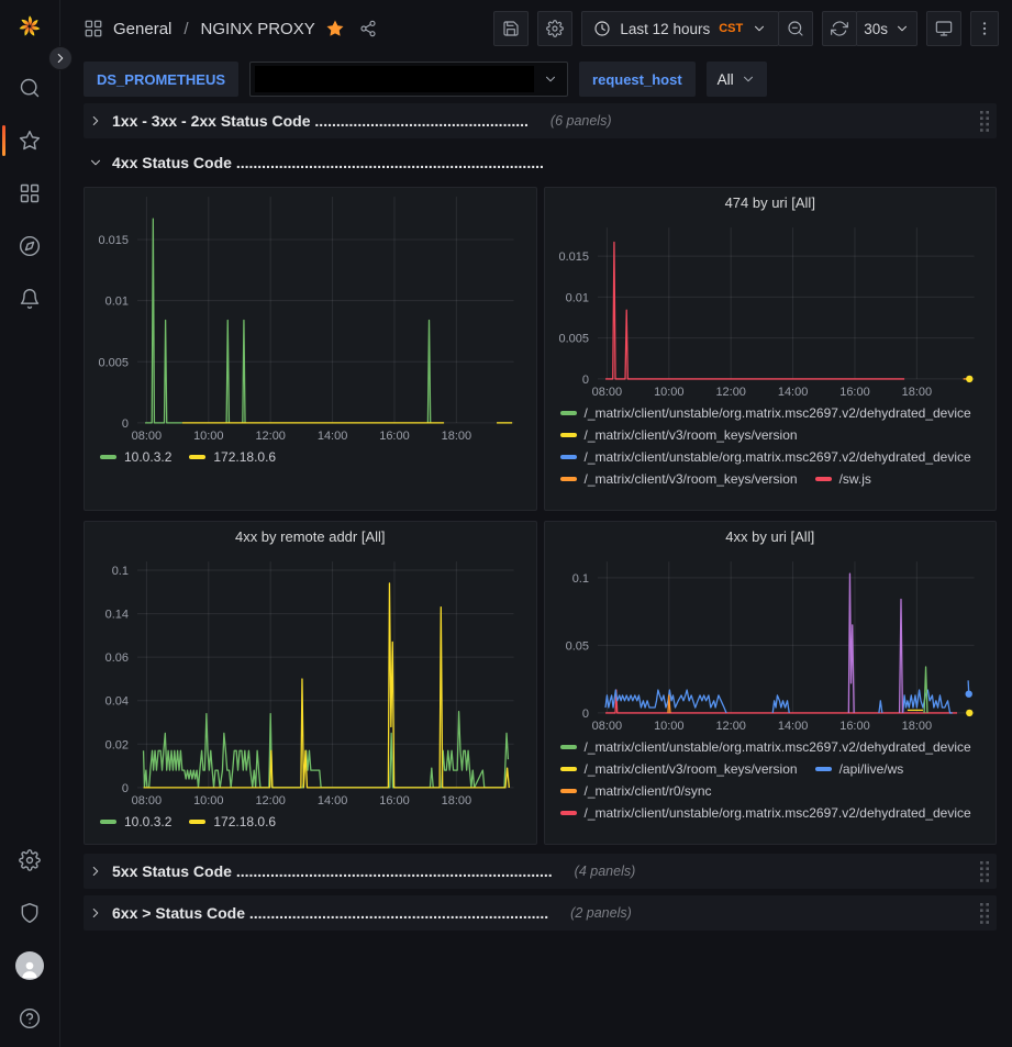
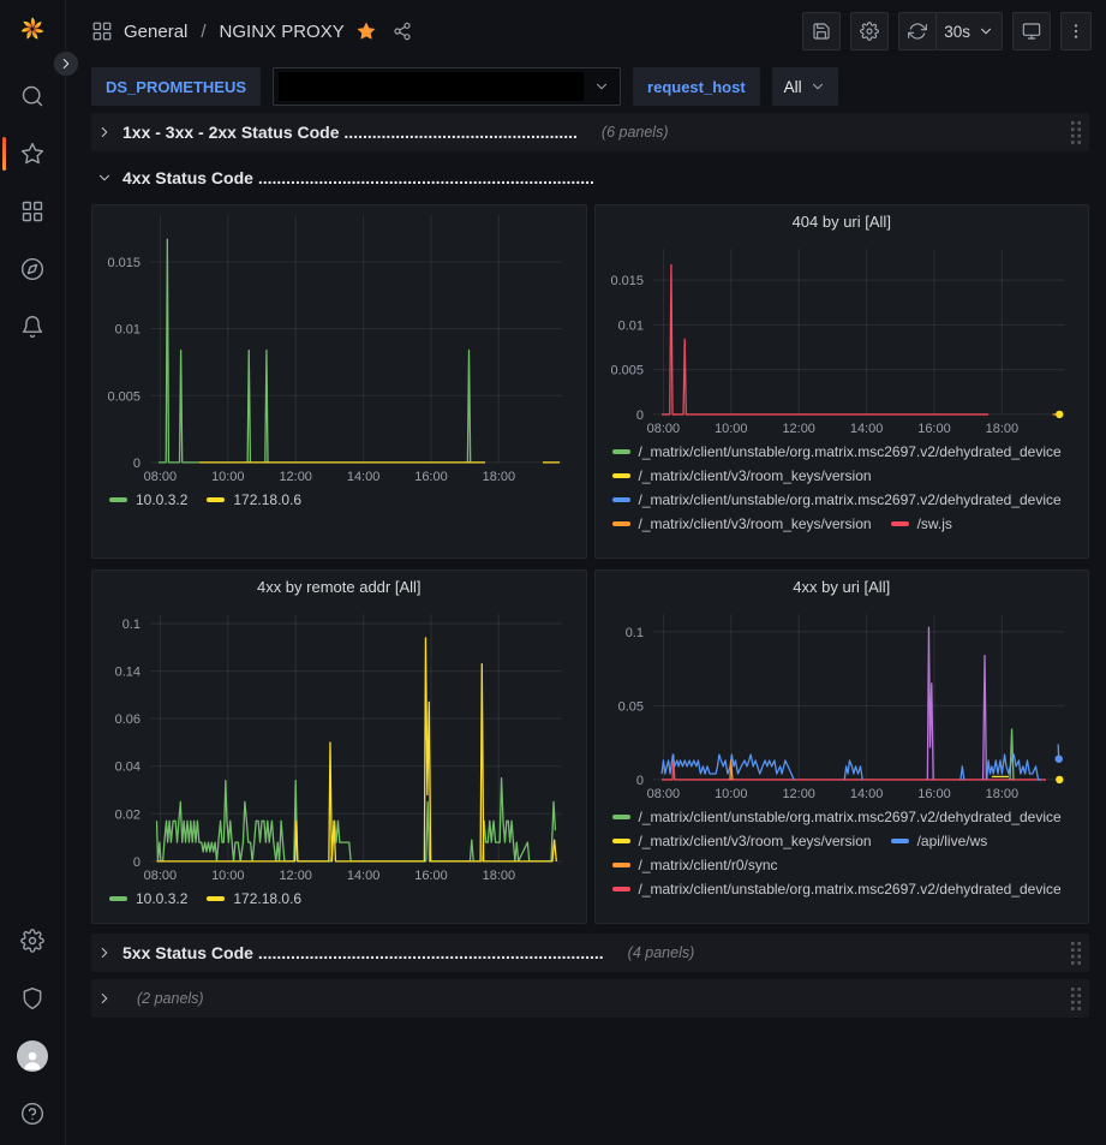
  General
  /
  NGINX PROXY
- Last 12 hours
- CST
  30s
  DS_PROMETHEUS
  request_host
  All
  1xx - 3xx - 2xx Status Code ..................................................
  (6 panels)
  4xx Status Code ........................................................................
  08:00
  10:00
  12:00
  14:00
  16:00
  18:00
  0
  0.005
  0.01
  0.015
  10.0.3.2
  172.18.0.6
- 474 by uri [All]
+ 404 by uri [All]
  08:00
  10:00
  12:00
  14:00
  16:00
  18:00
  0
  0.005
  0.01
  0.015
  /_matrix/client/unstable/org.matrix.msc2697.v2/dehydrated_device
  /_matrix/client/v3/room_keys/version
  /_matrix/client/unstable/org.matrix.msc2697.v2/dehydrated_device
  /_matrix/client/v3/room_keys/version
  /sw.js
  4xx by remote addr [All]
  08:00
  10:00
  12:00
  14:00
  16:00
  18:00
  0
  0.02
  0.04
  0.06
  0.14
  0.1
  10.0.3.2
  172.18.0.6
  4xx by uri [All]
  08:00
  10:00
  12:00
  14:00
  16:00
  18:00
  0
  0.05
  0.1
  /_matrix/client/unstable/org.matrix.msc2697.v2/dehydrated_device
  /_matrix/client/v3/room_keys/version
  /api/live/ws
  /_matrix/client/r0/sync
  /_matrix/client/unstable/org.matrix.msc2697.v2/dehydrated_device
  5xx Status Code ..........................................................................
  (4 panels)
- 6xx > Status Code ......................................................................
  (2 panels)
